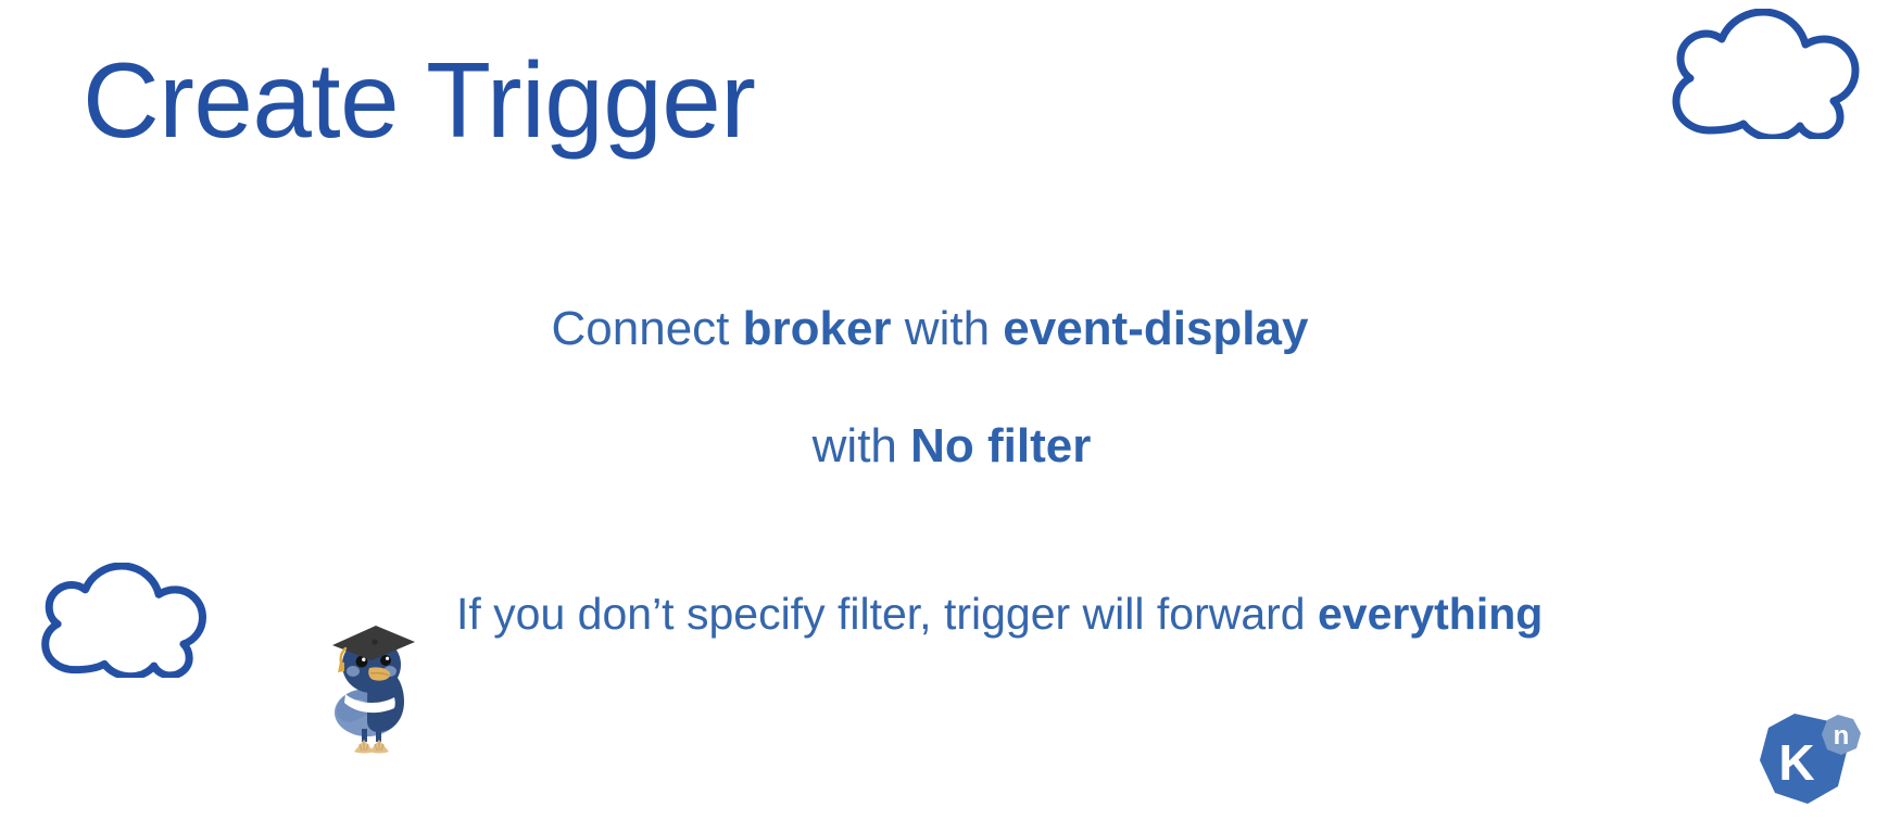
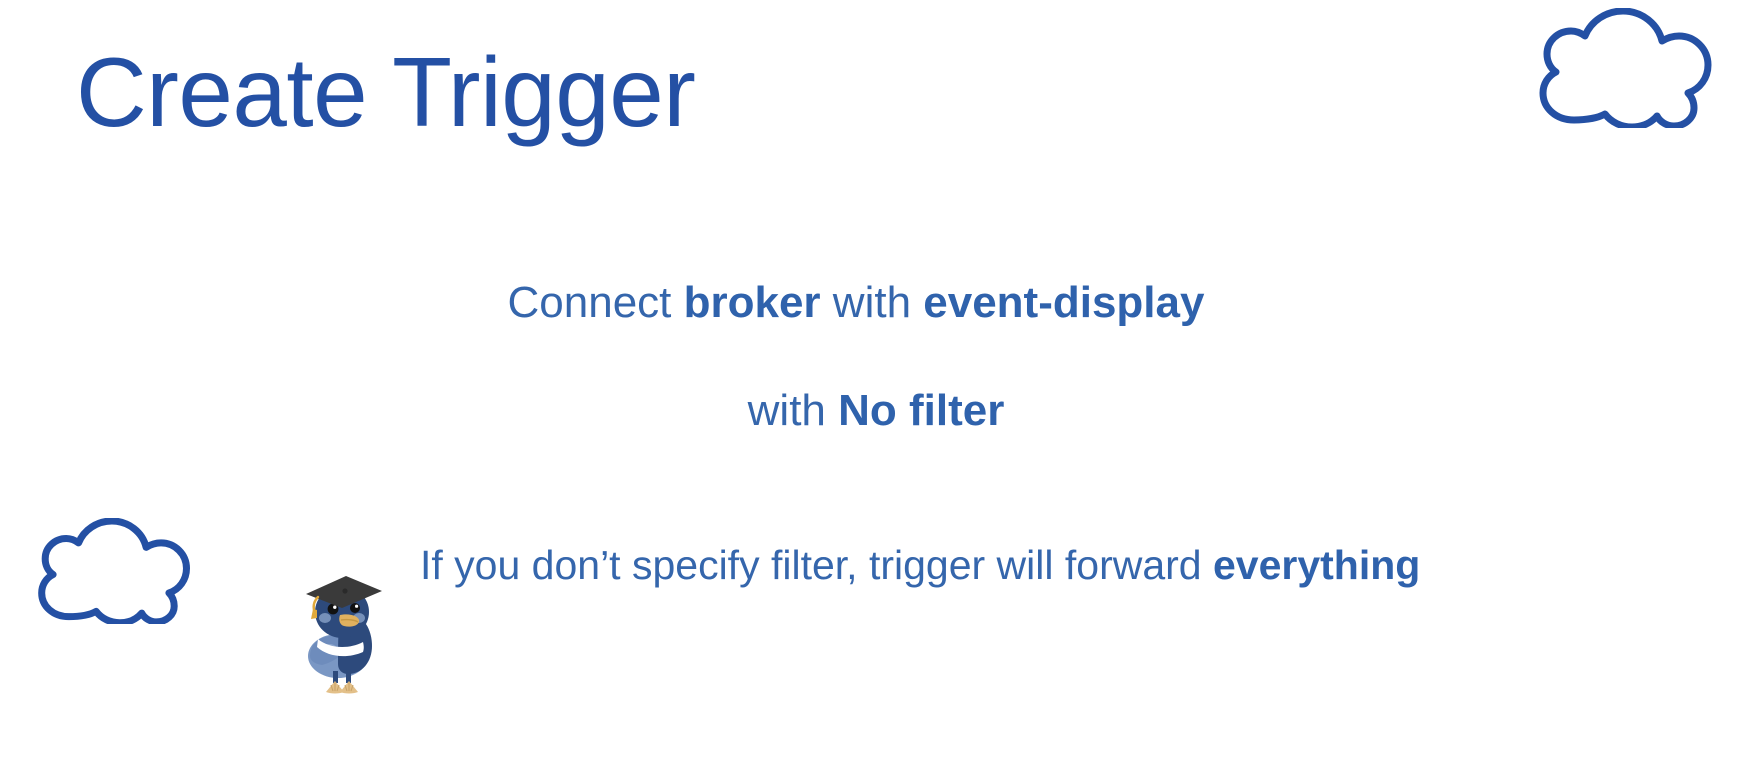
  Create Trigger
  Connect broker with event-display
  with No filter
  If you don’t specify filter, trigger will forward everything
- K
- n
